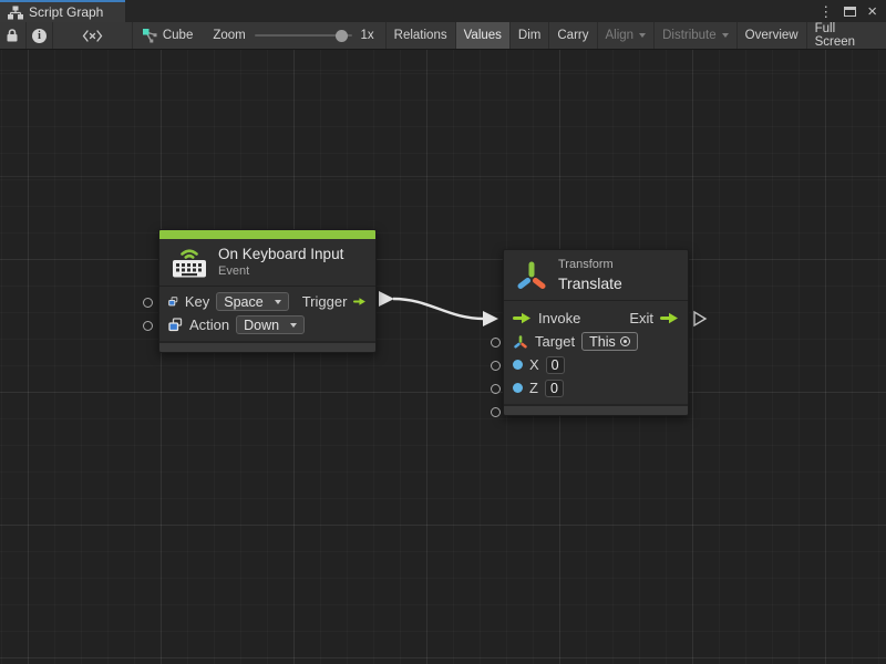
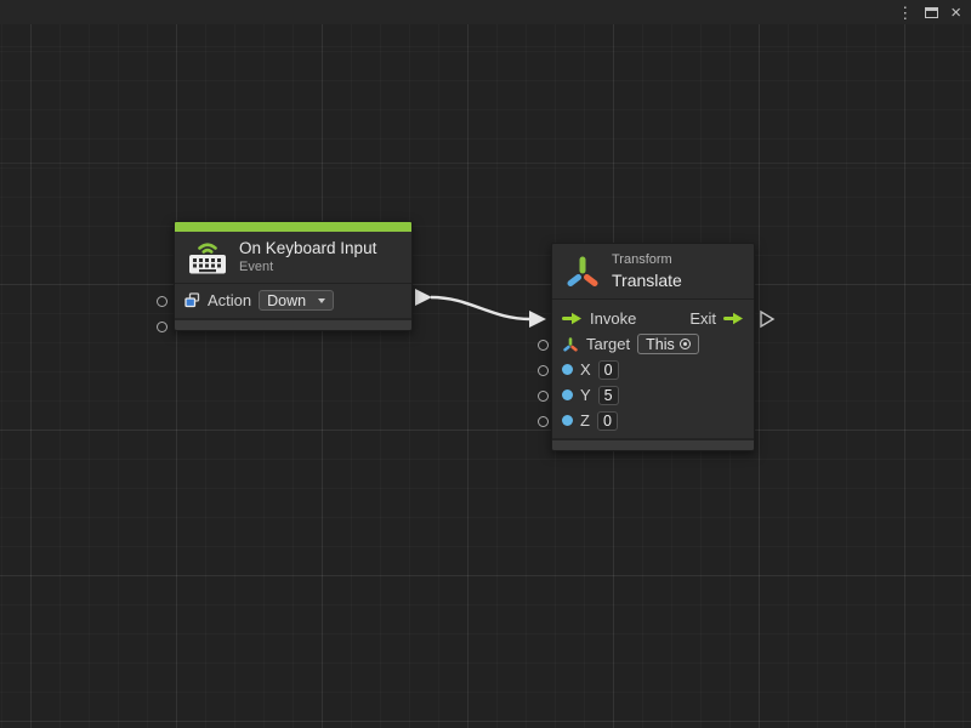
- Script Graph
  ⋮
  ×
- i
- Cube
- Zoom
- 1x
- Relations
- Values
- Dim
- Carry
- Align
- Distribute
- Overview
- Full Screen
  On Keyboard Input
  Event
- Key
- Space
- Trigger
  Action
  Down
  Transform
  Translate
  Invoke
  Exit
  Target
  This
  X
  0
+ Y
+ 5
  Z
  0
